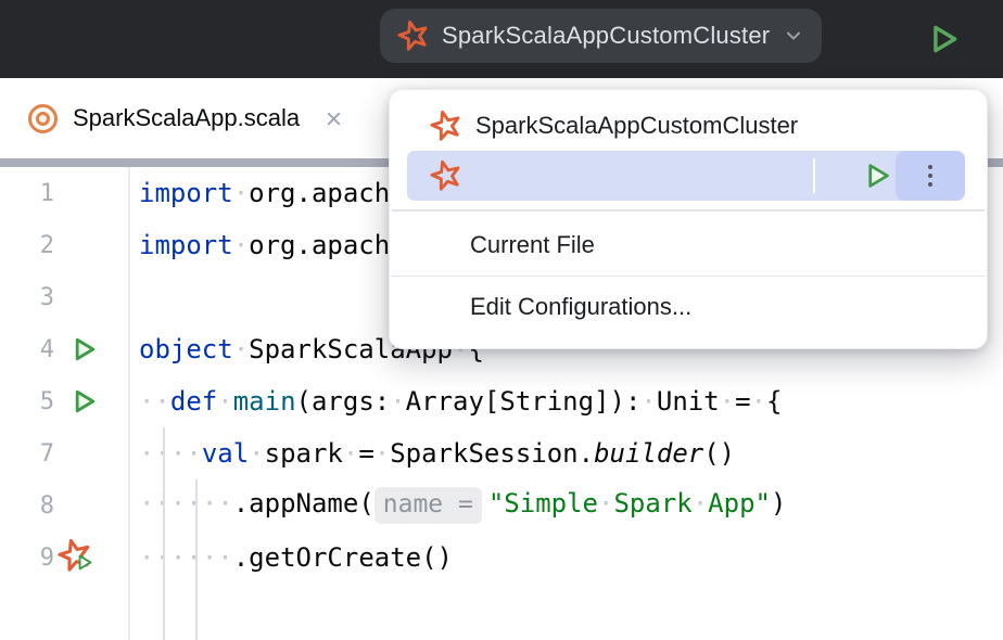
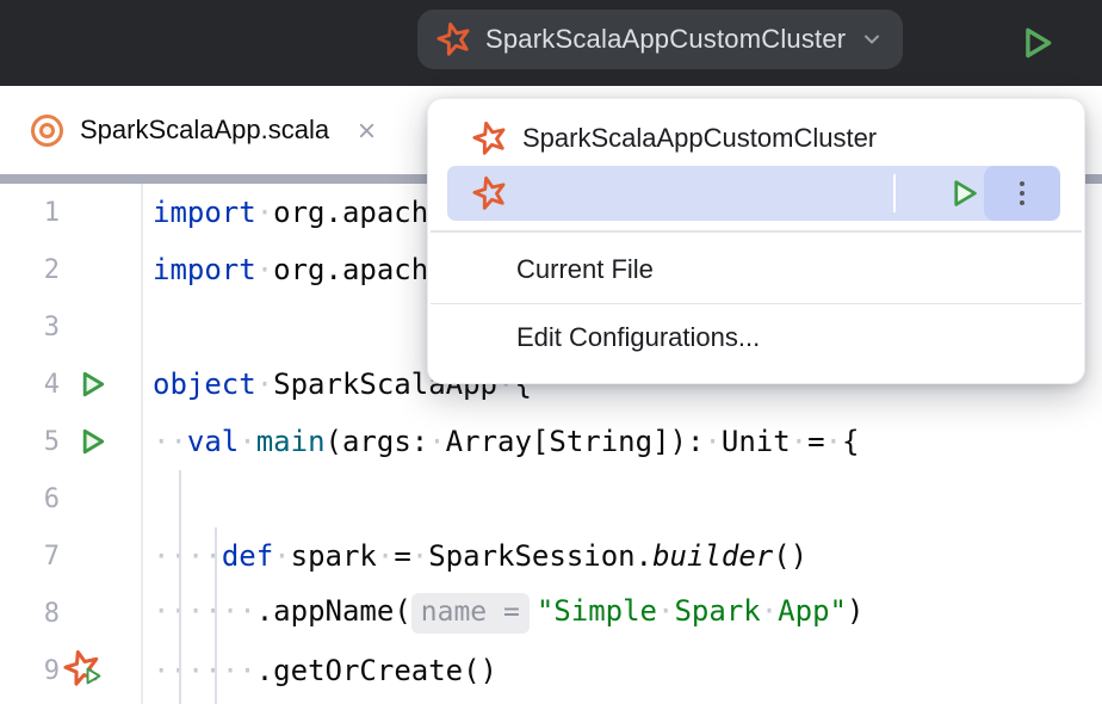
  1
  import·org.apach
  2
  import·org.apach
  3
  4
  object·SparkScalaApp·{
  5
- ··def·main(args:·Array[String]):·Unit·=·{
+ ··val·main(args:·Array[String]):·Unit·=·{
+ 6
  7
- · ··val·spark·=·SparkSession.builder()
+ · ··def·spark·=·SparkSession.builder()
  8
  · ····.appName( name = "Simple·Spark·App")
  9
  · ····.getOrCreate()
  SparkScalaApp.scala
  SparkScalaAppCustomCluster
  SparkScalaAppCustomCluster
  Current File
  Edit Configurations...
